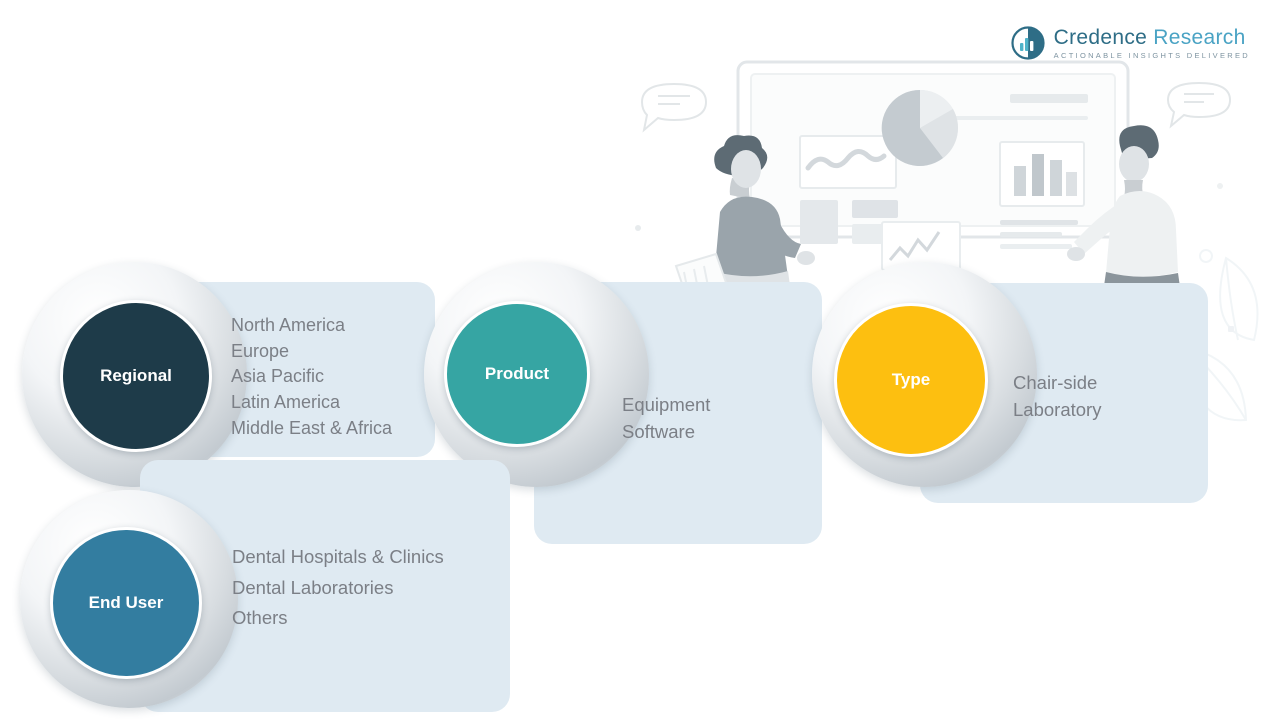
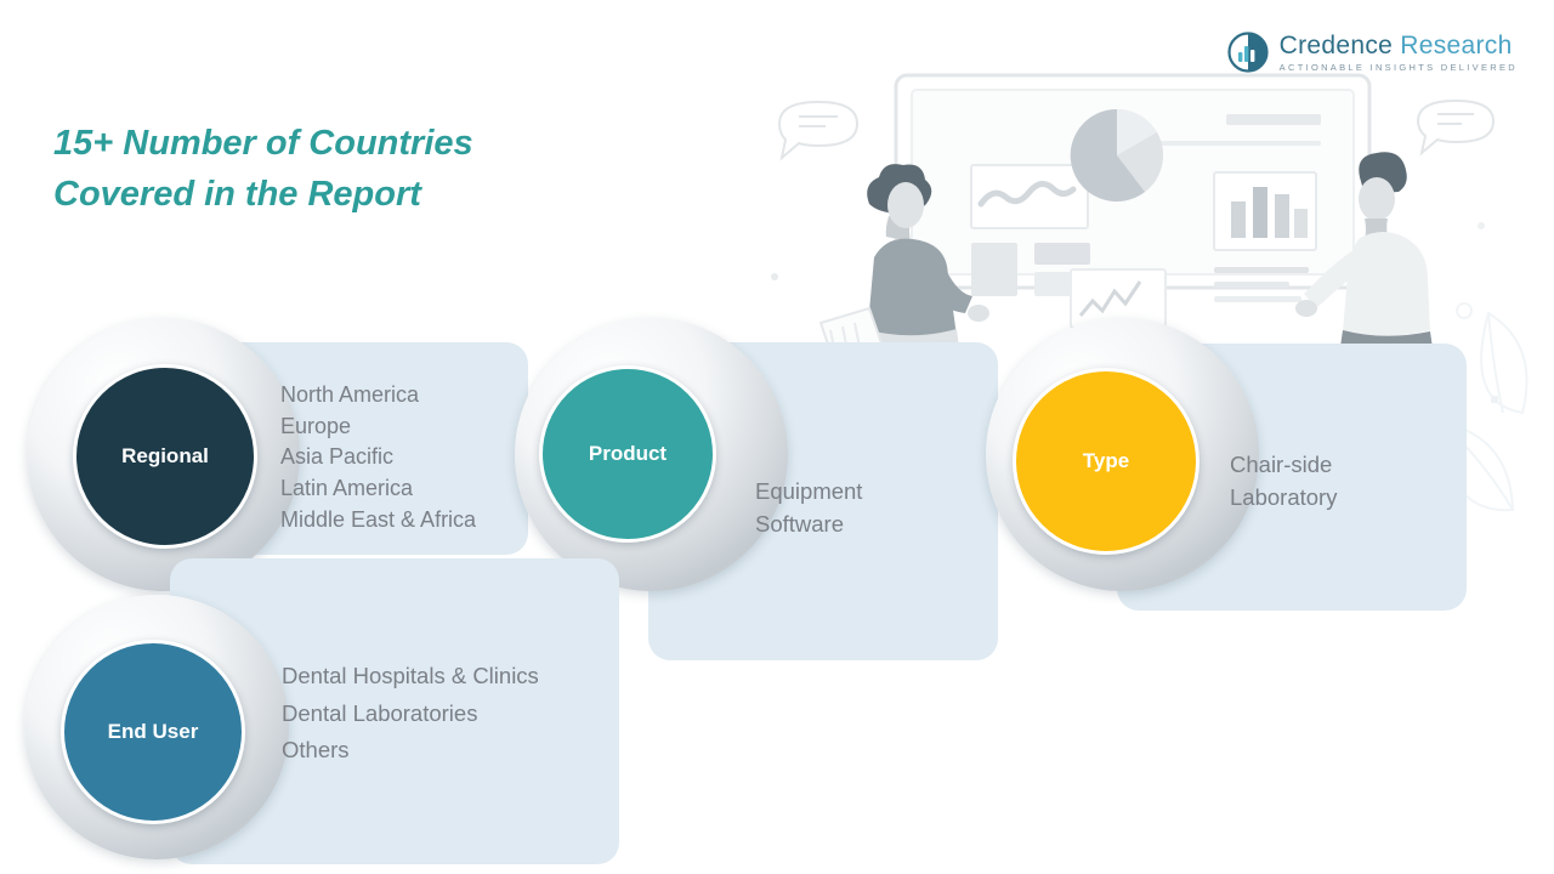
+ 15+ Number of Countries
+ Covered in the Report
  Credence Research
  ACTIONABLE INSIGHTS DELIVERED
  Regional
  North America
  Europe
  Asia Pacific
  Latin America
  Middle East & Africa
  Product
  Equipment
  Software
  Type
  Chair-side
  Laboratory
  End User
  Dental Hospitals & Clinics
  Dental Laboratories
  Others
